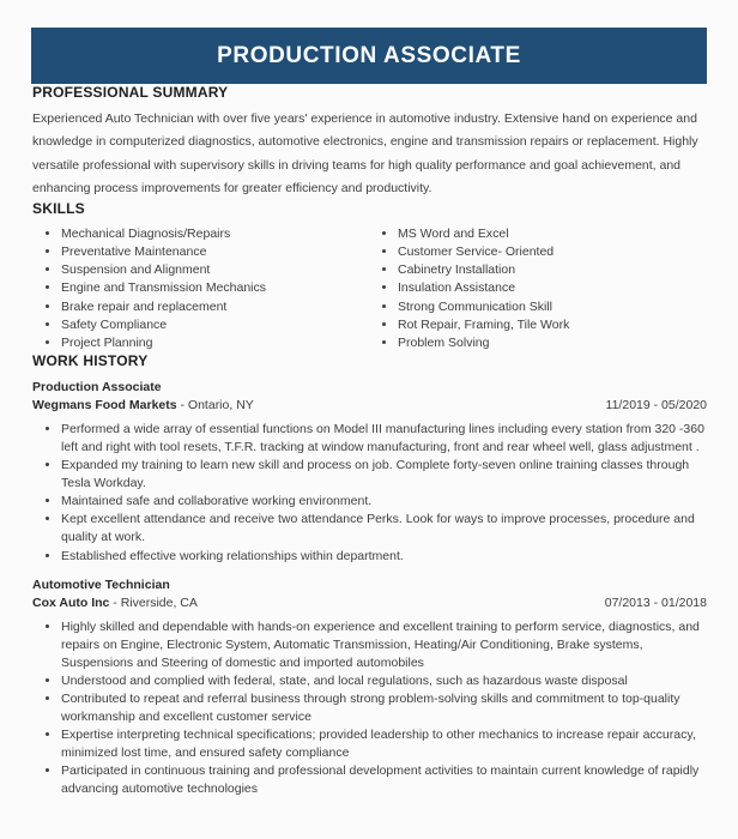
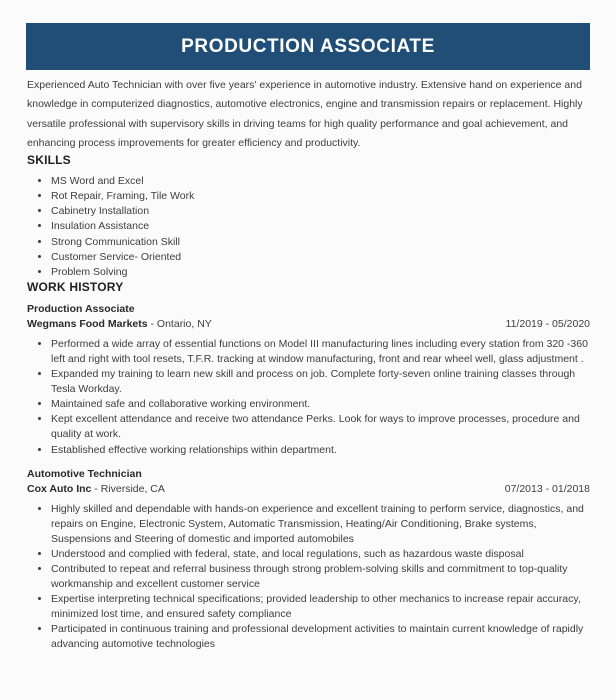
  PRODUCTION ASSOCIATE
- PROFESSIONAL SUMMARY
  Experienced Auto Technician with over five years' experience in automotive industry. Extensive hand on experience and knowledge in computerized diagnostics, automotive electronics, engine and transmission repairs or replacement. Highly versatile professional with supervisory skills in driving teams for high quality performance and goal achievement, and enhancing process improvements for greater efficiency and productivity.
  SKILLS
- Mechanical Diagnosis/Repairs
- Preventative Maintenance
- Suspension and Alignment
- Engine and Transmission Mechanics
- Brake repair and replacement
- Safety Compliance
- Project Planning
  MS Word and Excel
- Customer Service- Oriented
+ Rot Repair, Framing, Tile Work
  Cabinetry Installation
  Insulation Assistance
  Strong Communication Skill
- Rot Repair, Framing, Tile Work
+ Customer Service- Oriented
  Problem Solving
  WORK HISTORY
  Production Associate
  Wegmans Food Markets - Ontario, NY
  11/2019 - 05/2020
  Performed a wide array of essential functions on Model III manufacturing lines including every station from 320 -360 left and right with tool resets, T.F.R. tracking at window manufacturing, front and rear wheel well, glass adjustment .
  Expanded my training to learn new skill and process on job. Complete forty-seven online training classes through Tesla Workday.
  Maintained safe and collaborative working environment.
  Kept excellent attendance and receive two attendance Perks. Look for ways to improve processes, procedure and quality at work.
  Established effective working relationships within department.
  Automotive Technician
  Cox Auto Inc - Riverside, CA
  07/2013 - 01/2018
  Highly skilled and dependable with hands-on experience and excellent training to perform service, diagnostics, and repairs on Engine, Electronic System, Automatic Transmission, Heating/Air Conditioning, Brake systems, Suspensions and Steering of domestic and imported automobiles
  Understood and complied with federal, state, and local regulations, such as hazardous waste disposal
  Contributed to repeat and referral business through strong problem-solving skills and commitment to top-quality workmanship and excellent customer service
  Expertise interpreting technical specifications; provided leadership to other mechanics to increase repair accuracy, minimized lost time, and ensured safety compliance
  Participated in continuous training and professional development activities to maintain current knowledge of rapidly advancing automotive technologies
